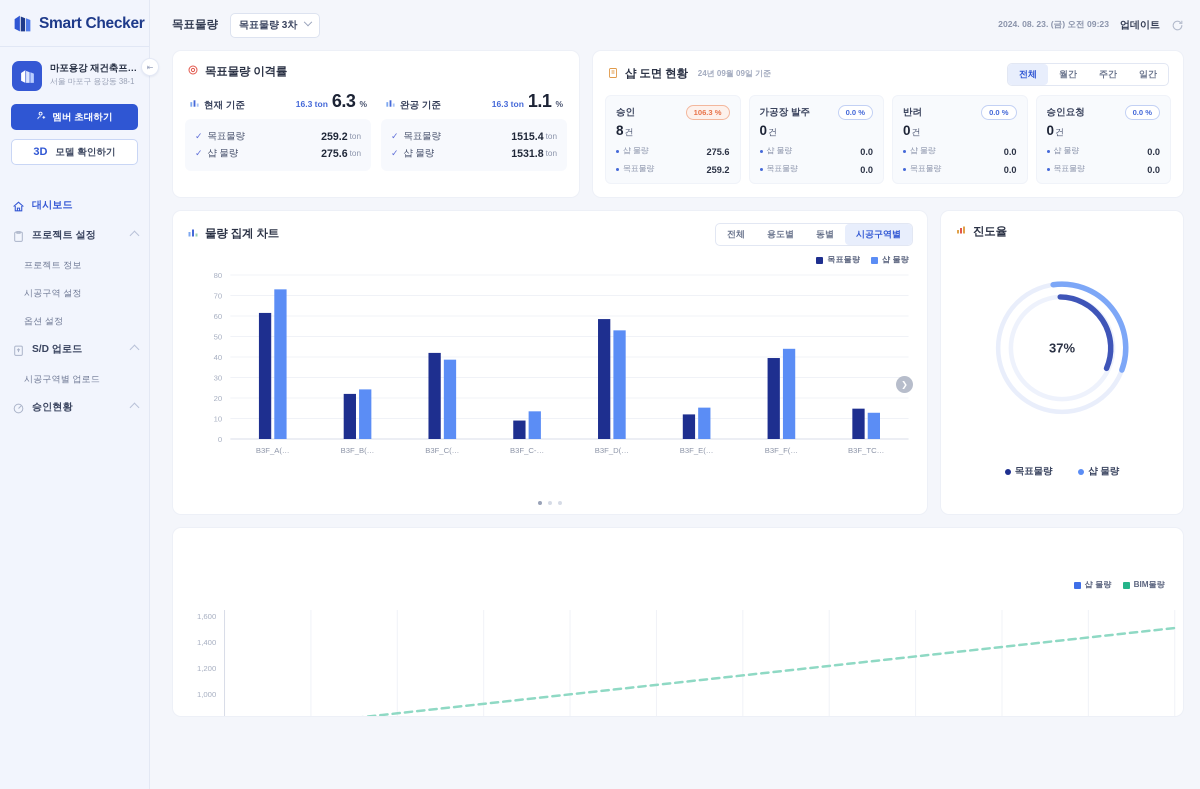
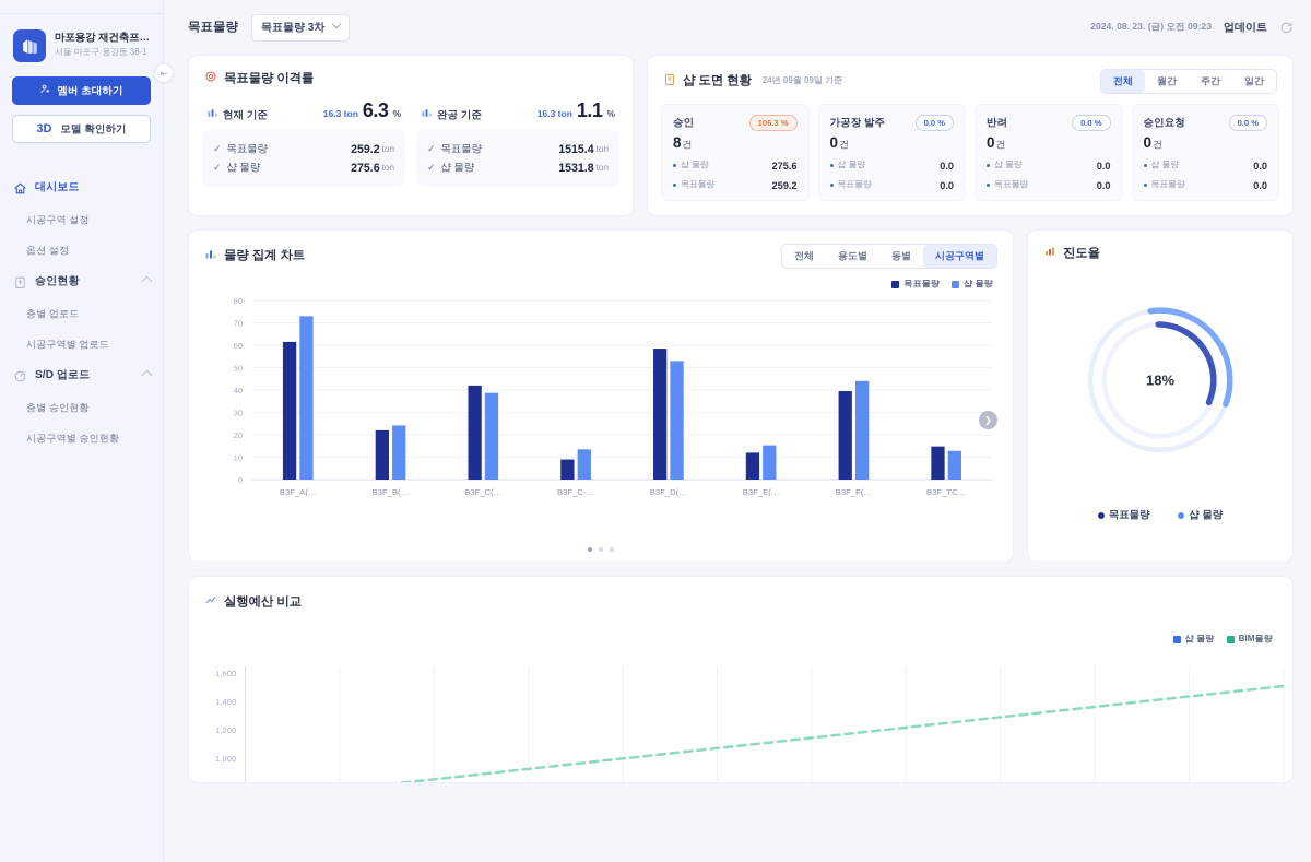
- Smart Checker
  마포용강 재건축프로
  서울 마포구 용강동 38-1
  멤버 초대하기
  3D
  모델 확인하기
  대시보드
- 프로젝트 설정
- 프로젝트 정보
  시공구역 설정
  옵션 설정
- S/D 업로드
+ 승인현황
+ 층별 업로드
  시공구역별 업로드
- 승인현황
+ S/D 업로드
+ 층별 승인현황
+ 시공구역별 승인현황
  ⇤
  목표물량
  목표물량 3차
  2024. 08. 23. (금) 오전 09:23
  업데이트
  목표물량 이격률
  현재 기준
  16.3 ton
  6.3
  %
  ✓
  목표물량
  259.2
  ton
  ✓
  샵 물량
  275.6
  ton
  완공 기준
  16.3 ton
  1.1
  %
  ✓
  목표물량
  1515.4
  ton
  ✓
  샵 물량
  1531.8
  ton
  샵 도면 현황
  24년 09월 09일 기준
  전체
  월간
  주간
  일간
  승인
  106.3 %
  8건
  샵 물량
  275.6
  목표물량
  259.2
  가공장 발주
  0.0 %
  0건
  샵 물량
  0.0
  목표물량
  0.0
  반려
  0.0 %
  0건
  샵 물량
  0.0
  목표물량
  0.0
  승인요청
  0.0 %
  0건
  샵 물량
  0.0
  목표물량
  0.0
  물량 집계 차트
  전체
  용도별
  동별
  시공구역별
  목표물량
  샵 물량
  0
  10
  20
  30
  40
  50
  60
  70
  80
  B3F_A(…
  B3F_B(…
  B3F_C(…
  B3F_C-…
  B3F_D(…
  B3F_E(…
  B3F_F(…
  B3F_TC…
  ❯
  진도율
- 37%
+ 18%
  목표물량
  샵 물량
+ 실행예산 비교
  샵 물량
  BIM물량
  1,600
  1,400
  1,200
  1,000
